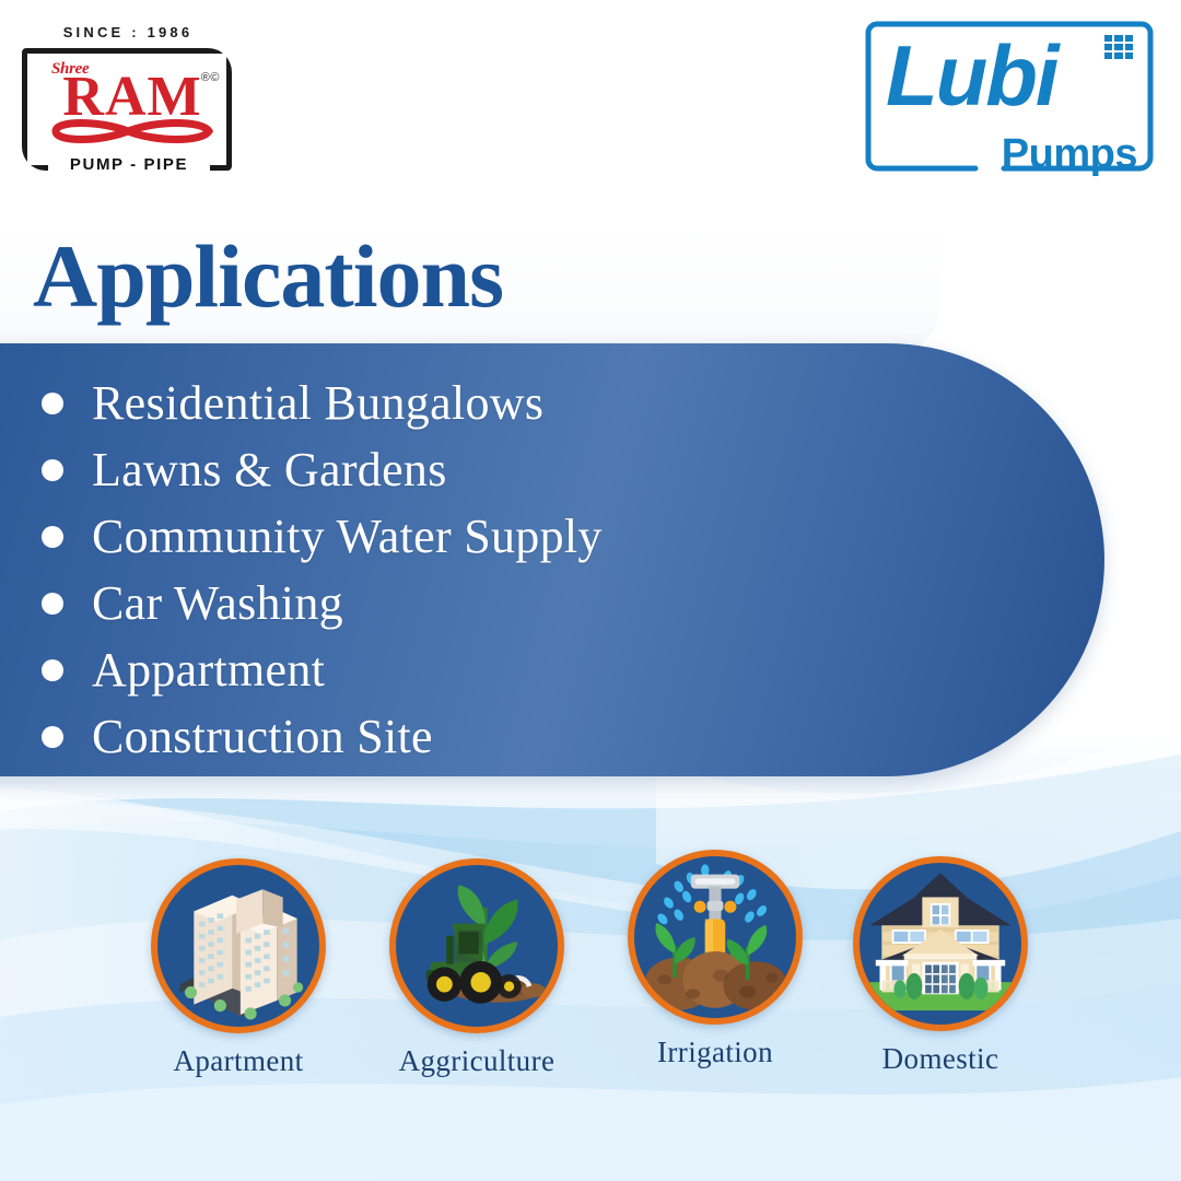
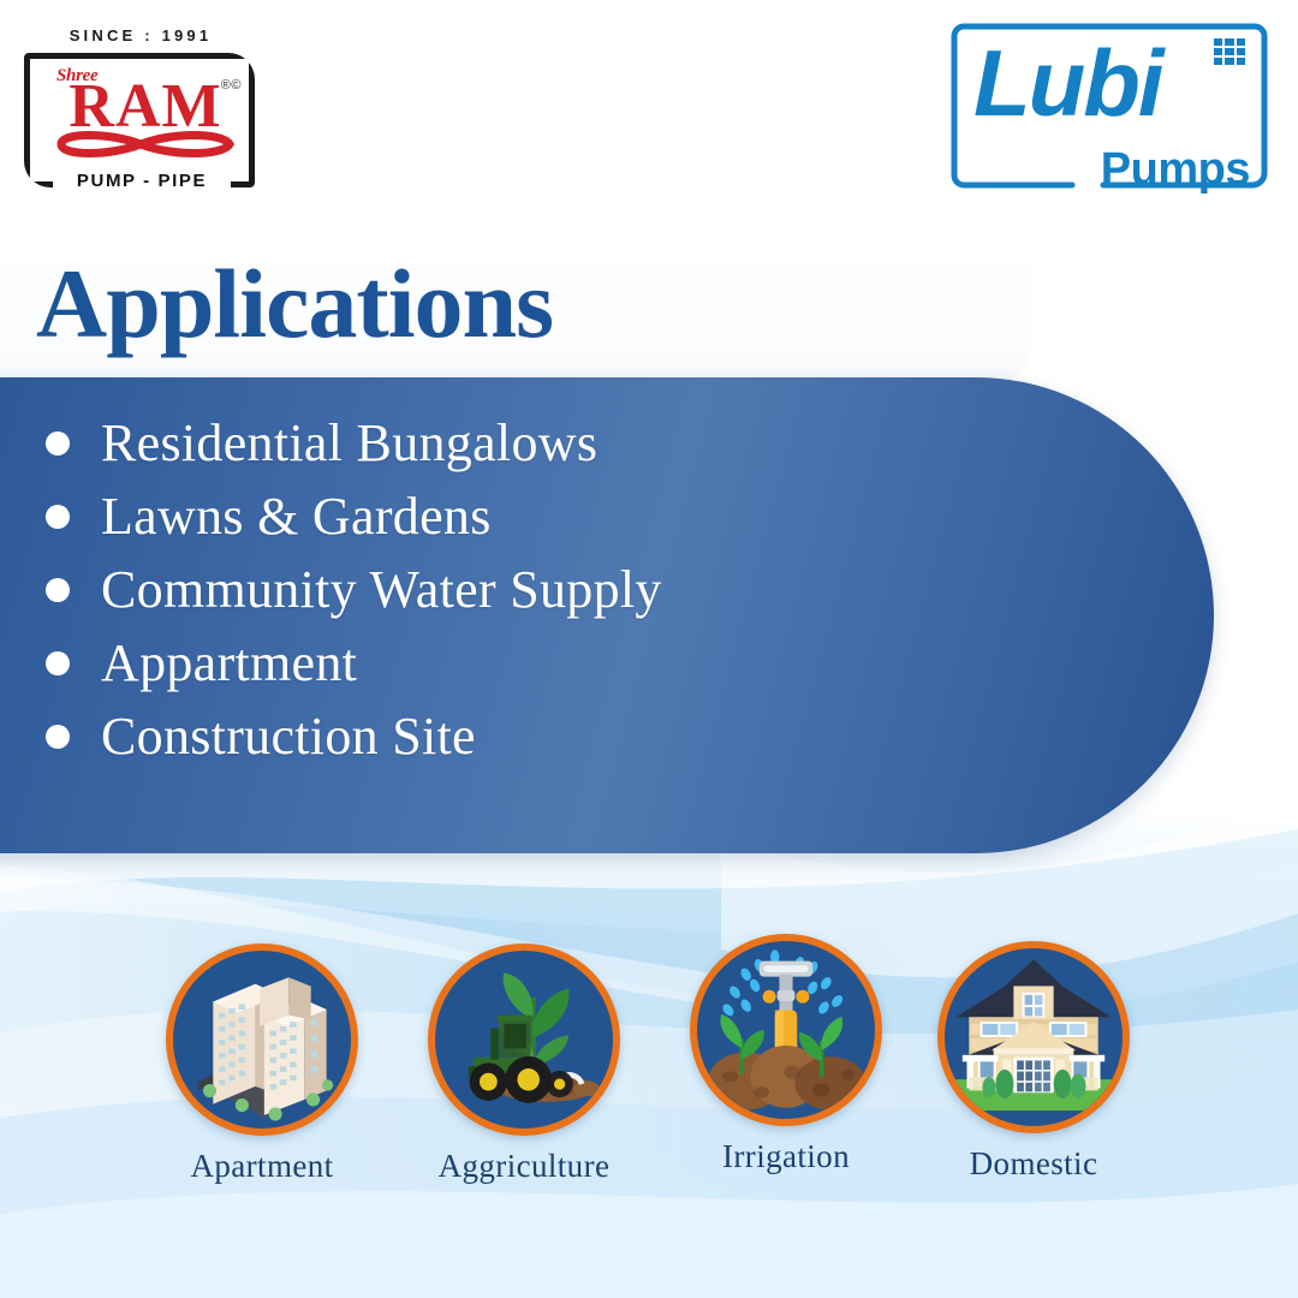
- SINCE : 1986
+ SINCE : 1991
  Shree
  RAM
  ®©
  PUMP - PIPE
  Lubi
  Pumps
  Applications
  Residential Bungalows
  Lawns & Gardens
  Community Water Supply
- Car Washing
  Appartment
  Construction Site
  Apartment
  Aggriculture
  Irrigation
  Domestic
